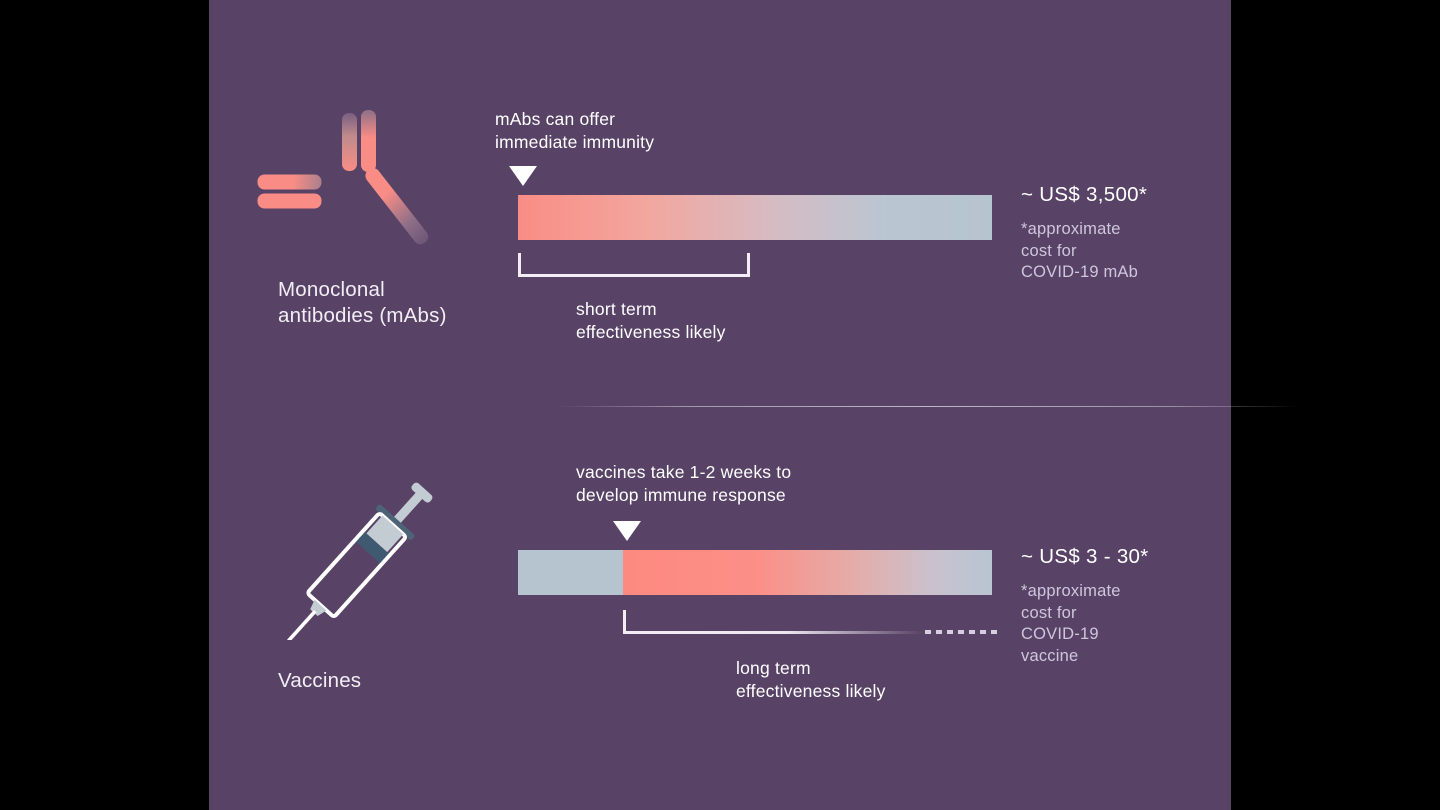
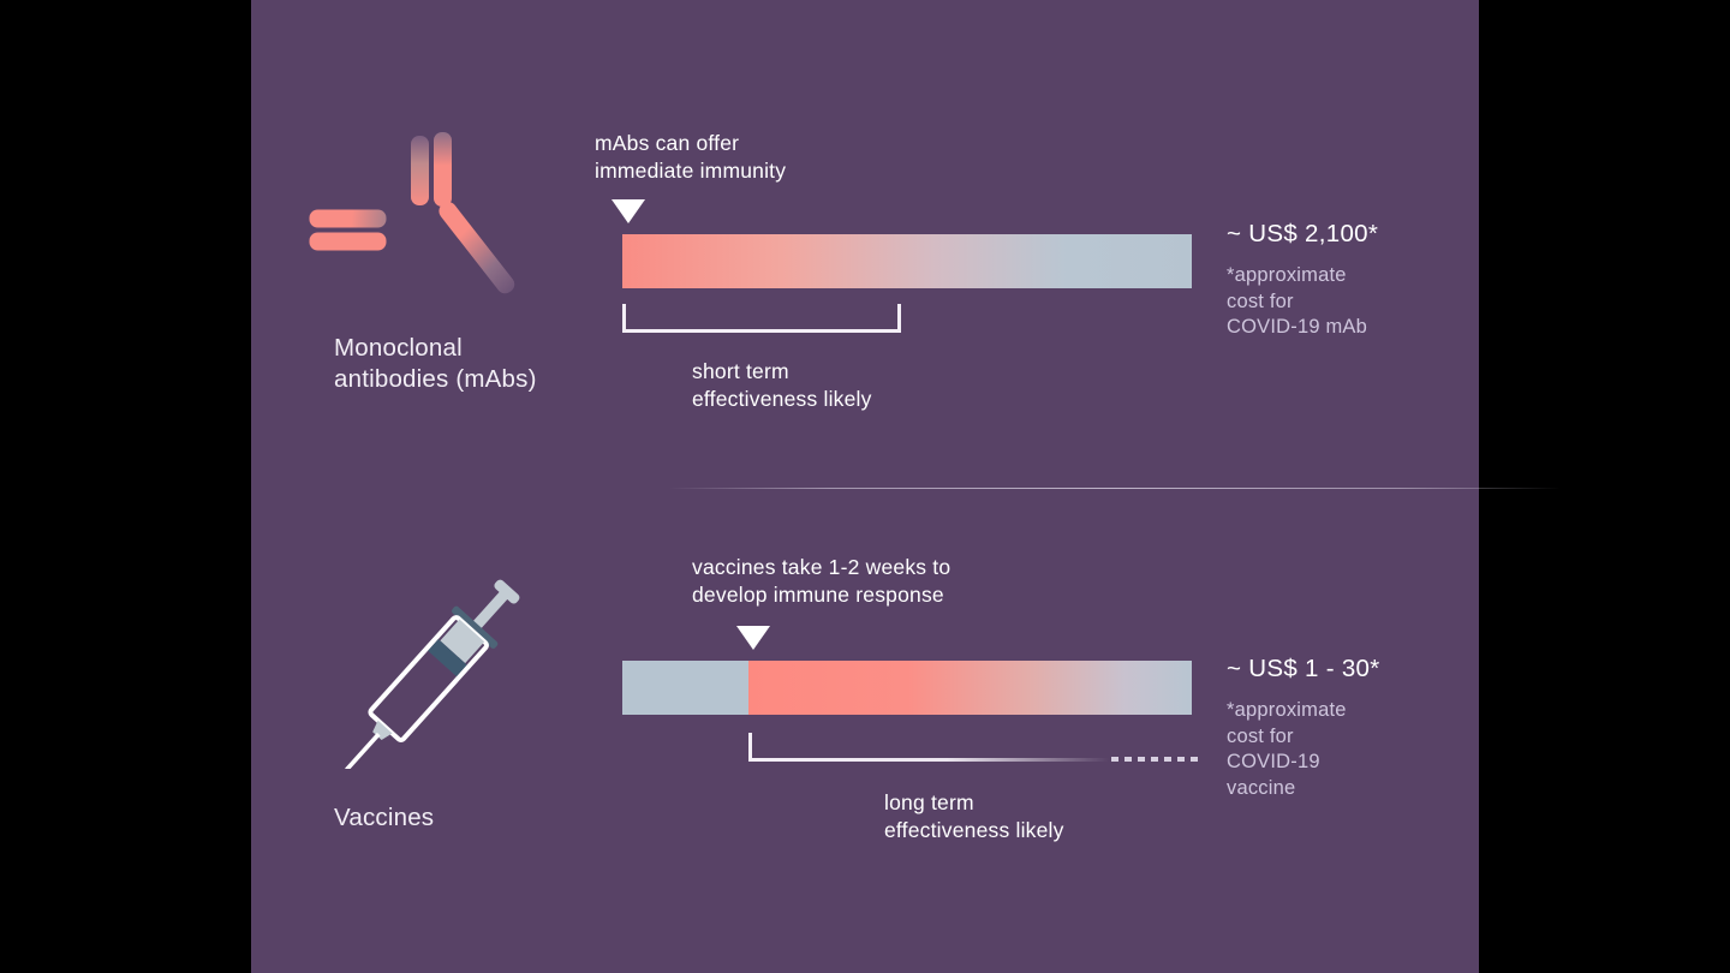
  Monoclonal
  antibodies (mAbs)
  mAbs can offer
  immediate immunity
  short term
  effectiveness likely
- ~ US$ 3,500*
+ ~ US$ 2,100*
  *approximate
  cost for
  COVID-19 mAb
  Vaccines
  vaccines take 1-2 weeks to
  develop immune response
  long term
  effectiveness likely
- ~ US$ 3 - 30*
+ ~ US$ 1 - 30*
  *approximate
  cost for
  COVID-19
  vaccine
